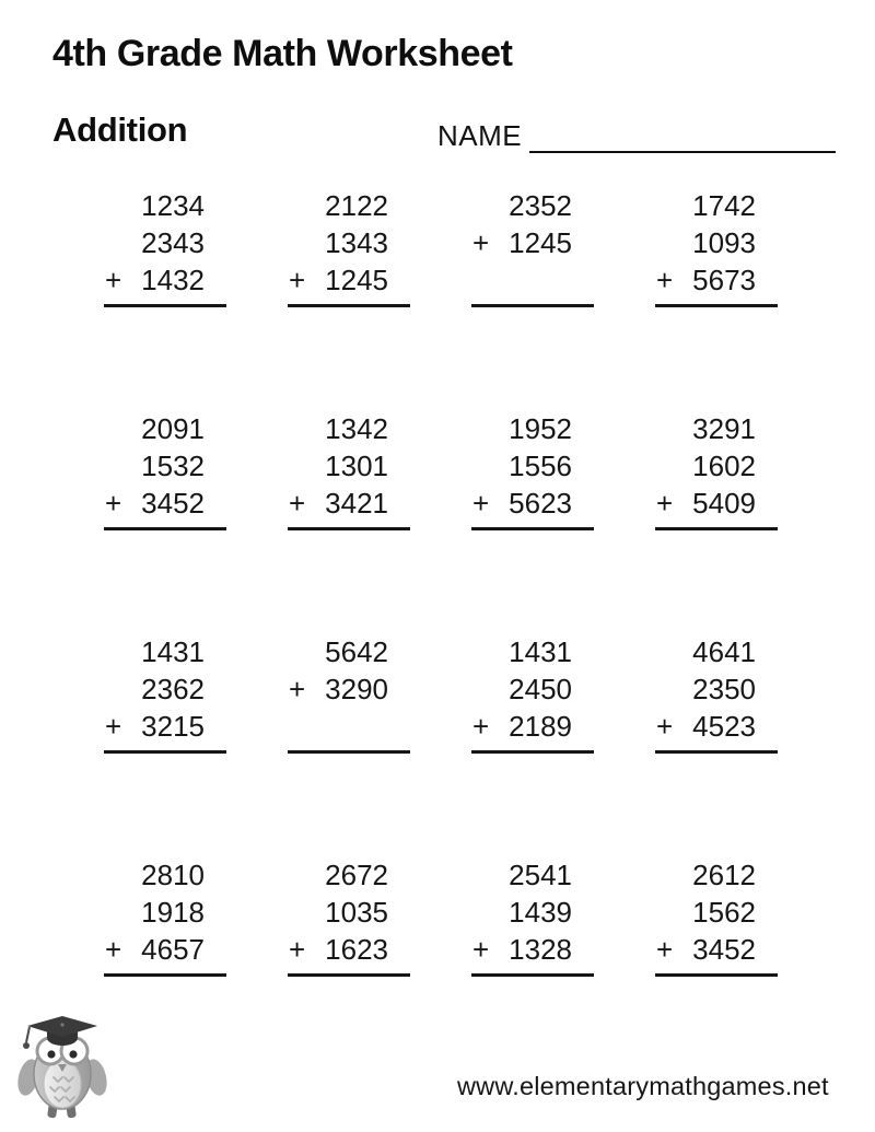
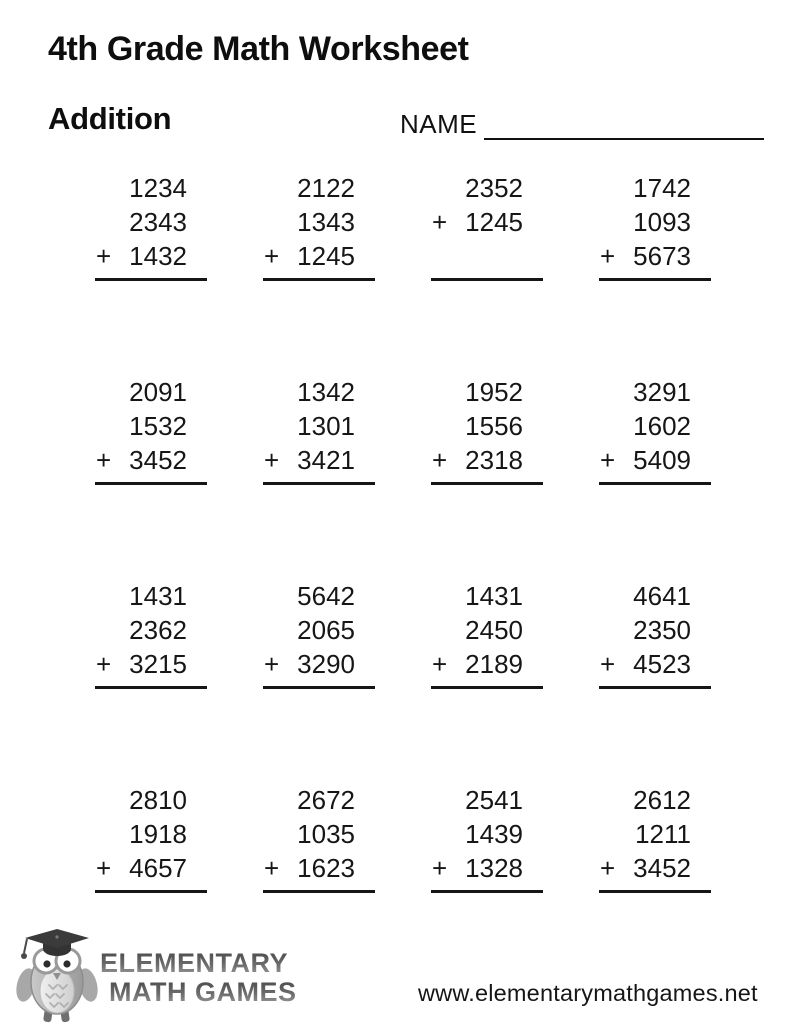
  4th Grade Math Worksheet
  Addition
  NAME
  1234
  2343
  +
  1432
  2122
  1343
  +
  1245
  2352
  +
  1245
  1742
  1093
  +
  5673
  2091
  1532
  +
  3452
  1342
  1301
  +
  3421
  1952
  1556
  +
- 5623
+ 2318
  3291
  1602
  +
  5409
  1431
  2362
  +
  3215
  5642
+ 2065
  +
  3290
  1431
  2450
  +
  2189
  4641
  2350
  +
  4523
  2810
  1918
  +
  4657
  2672
  1035
  +
  1623
  2541
  1439
  +
  1328
  2612
- 1562
+ 1211
  +
  3452
+ ELEMENTARY
+ MATH GAMES
  www.elementarymathgames.net
